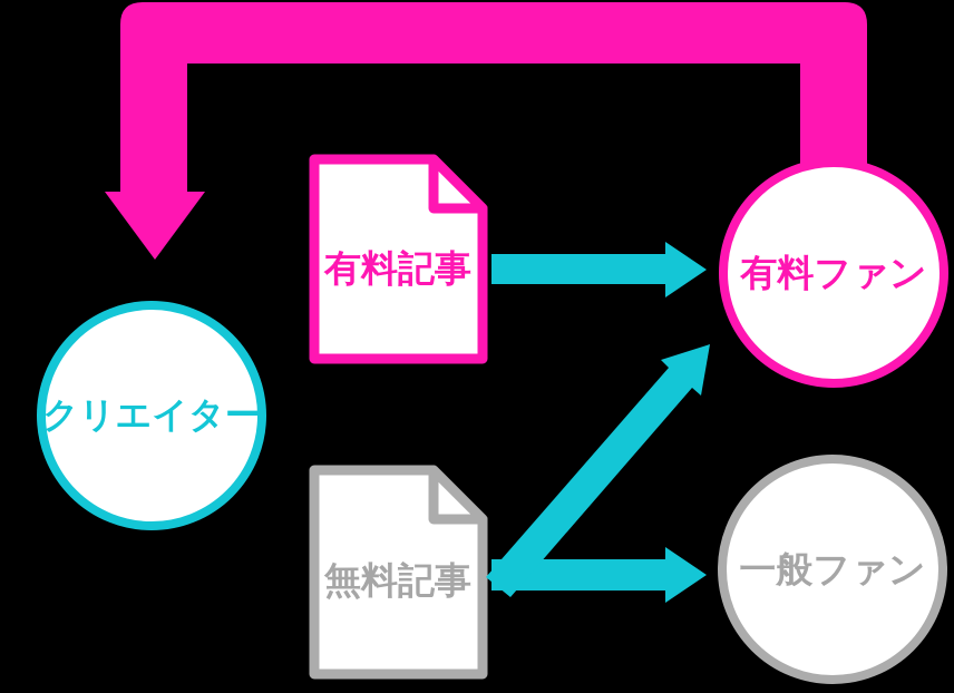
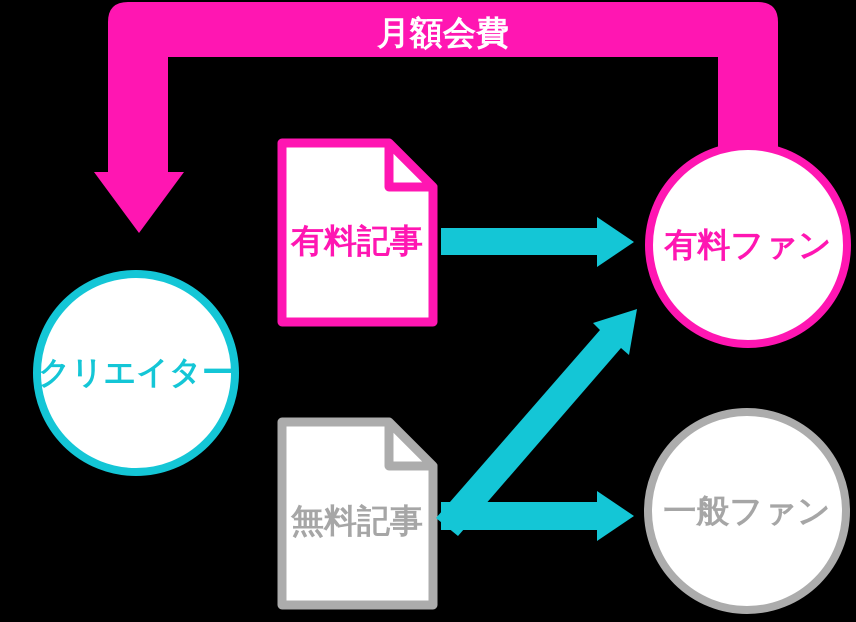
  クリエイター
  有料ファン
  一般ファン
  有料記事
  無料記事
+ 月額会費
